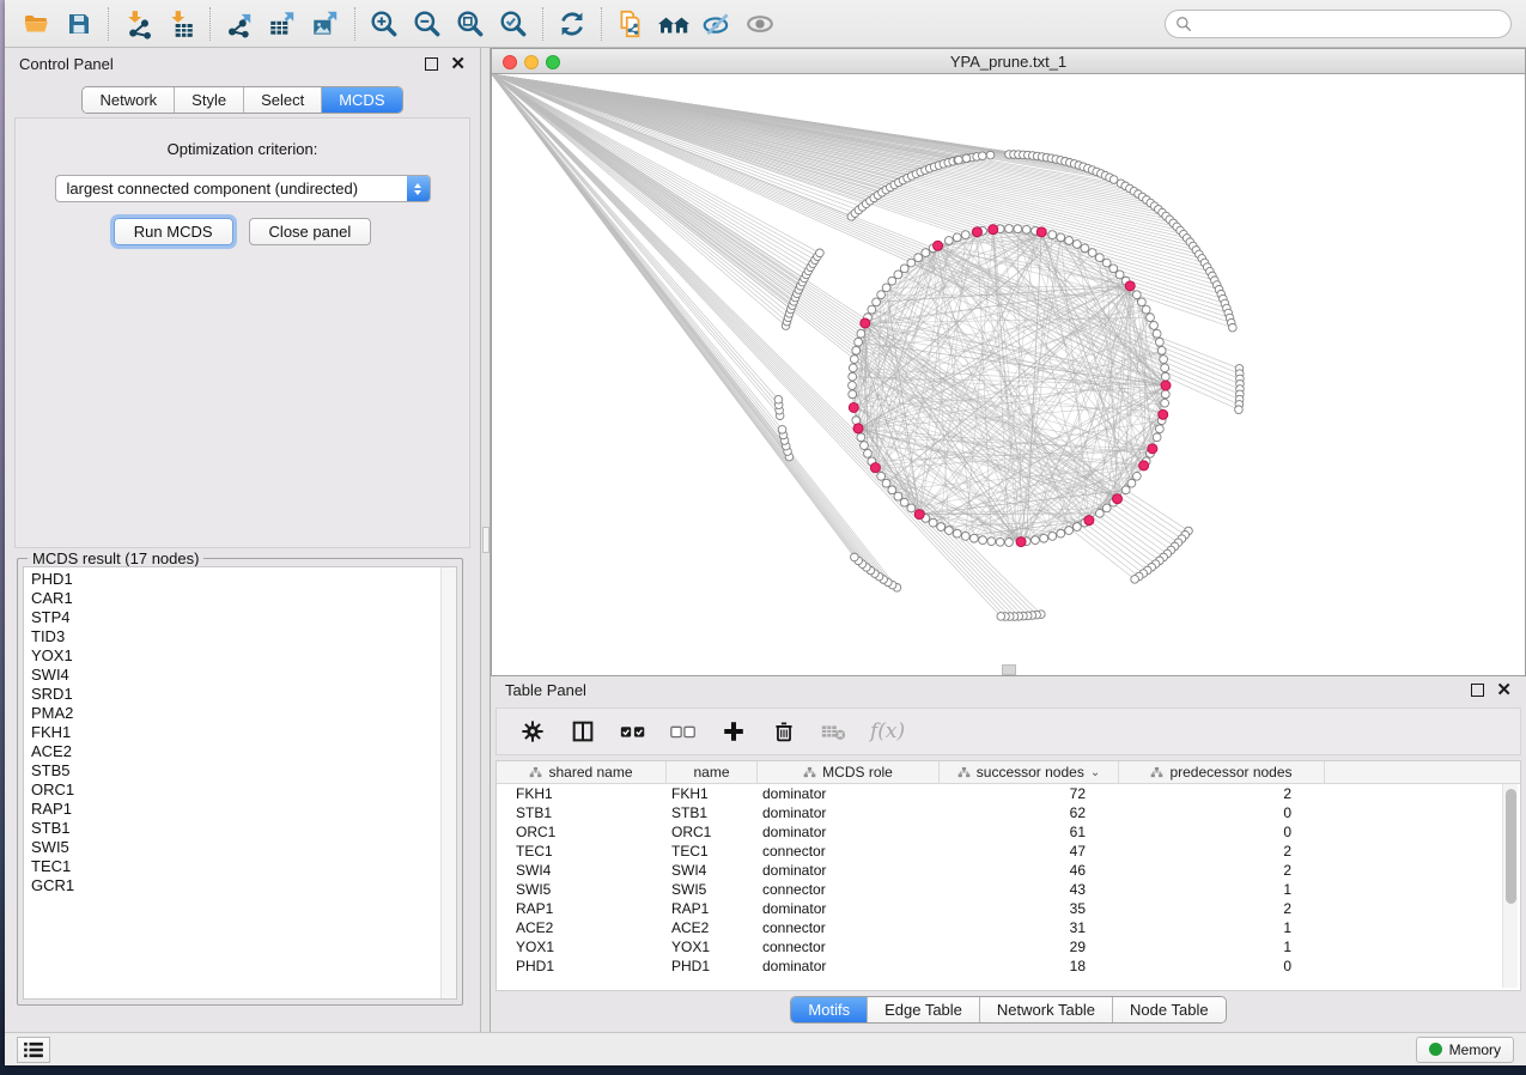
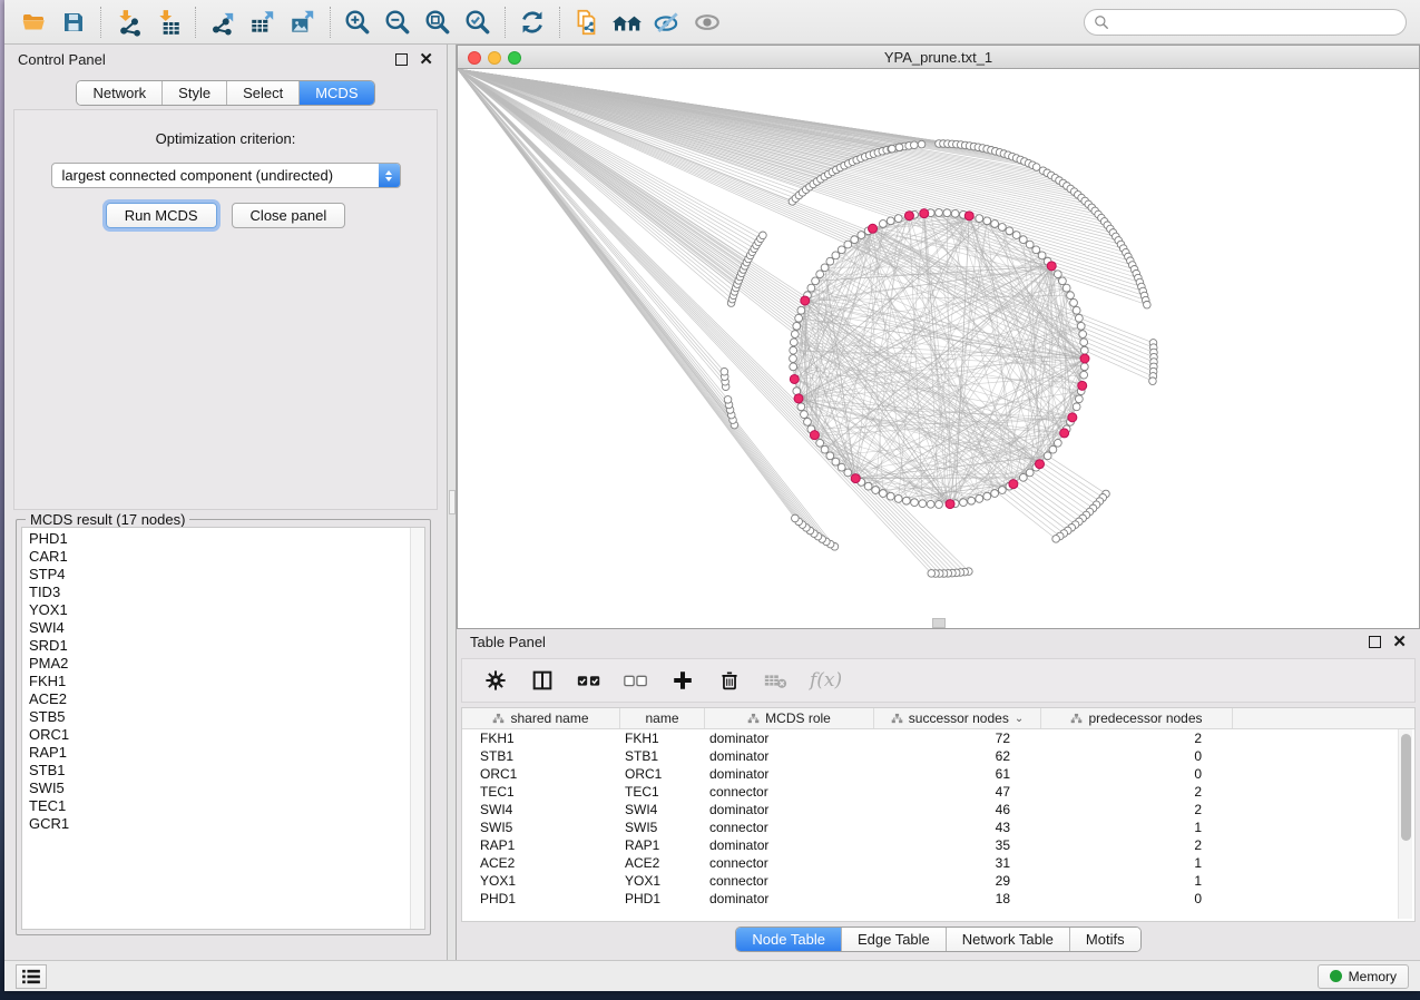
  Control Panel
  ✕
  Network
  Style
  Select
  MCDS
  Optimization criterion:
  largest connected component (undirected)
  Run MCDS
  Close panel
  MCDS result (17 nodes)
  PHD1
  CAR1
  STP4
  TID3
  YOX1
  SWI4
  SRD1
  PMA2
  FKH1
  ACE2
  STB5
  ORC1
  RAP1
  STB1
  SWI5
  TEC1
  GCR1
  YPA_prune.txt_1
  Table Panel
  ✕
  f(x)
  shared name
  name
  MCDS role
  successor nodes
  ⌄
  predecessor nodes
  FKH1
  FKH1
  dominator
  72
  2
  STB1
  STB1
  dominator
  62
  0
  ORC1
  ORC1
  dominator
  61
  0
  TEC1
  TEC1
  connector
  47
  2
  SWI4
  SWI4
  dominator
  46
  2
  SWI5
  SWI5
  connector
  43
  1
  RAP1
  RAP1
  dominator
  35
  2
  ACE2
  ACE2
  connector
  31
  1
  YOX1
  YOX1
  connector
  29
  1
  PHD1
  PHD1
  dominator
  18
  0
- Motifs
+ Node Table
  Edge Table
  Network Table
- Node Table
+ Motifs
  Memory
